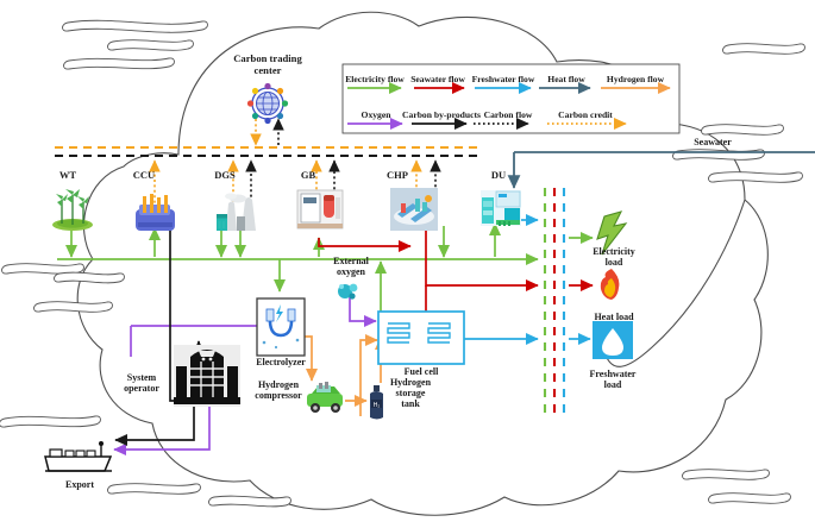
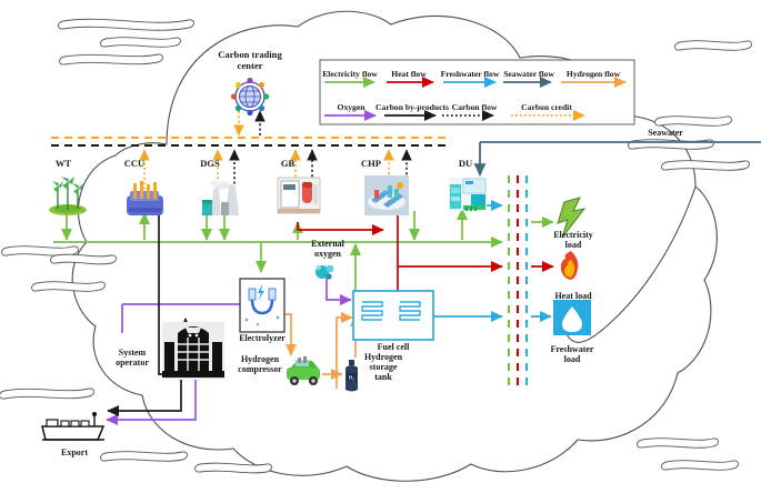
  Carbon trading
  center
  WT
  CCU
  DGS
  GB
  CHP
  DU
  Electricity flow
- Seawater flow
+ Heat flow
  Freshwater flow
- Heat flow
+ Seawater flow
  Hydrogen flow
  Oxygen
  Carbon by-products
  Carbon flow
  Carbon credit
  Seawater
  External
  oxygen
  Electrolyzer
  Hydrogen
  compressor
  Hydrogen
  storage
  tank
  Fuel cell
  System
  operator
  Export
  Electricity
  load
  Heat load
  Freshwater
  load
